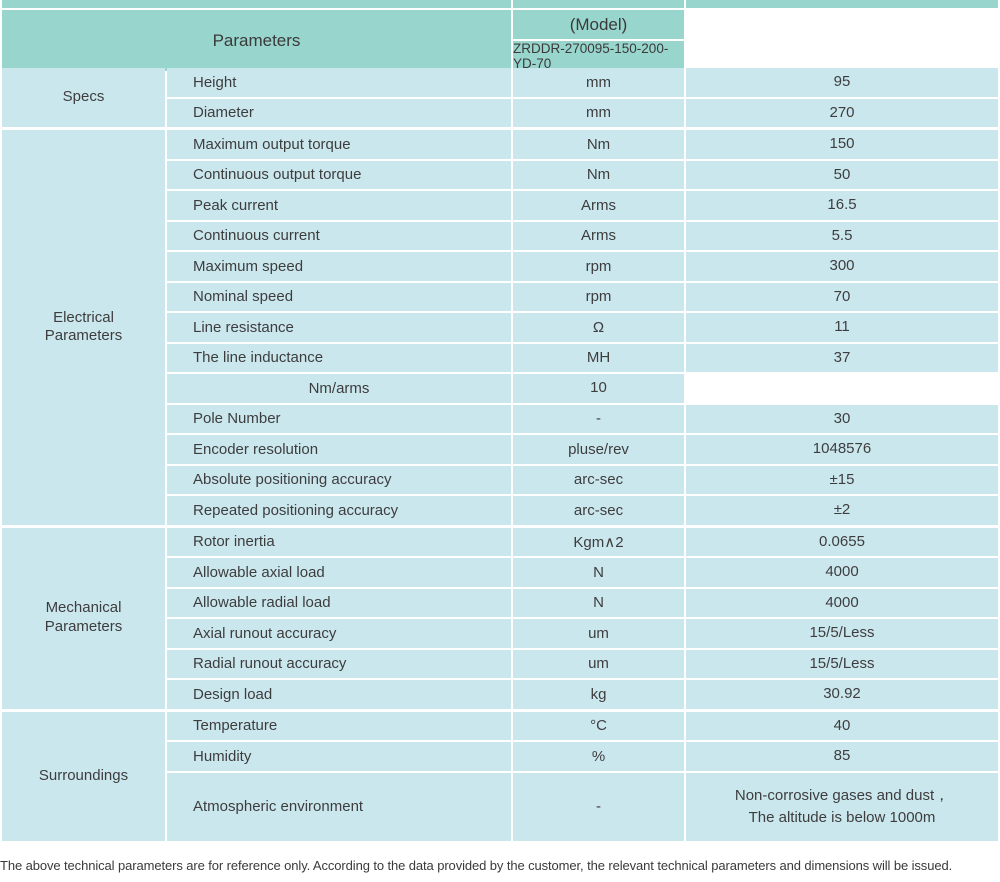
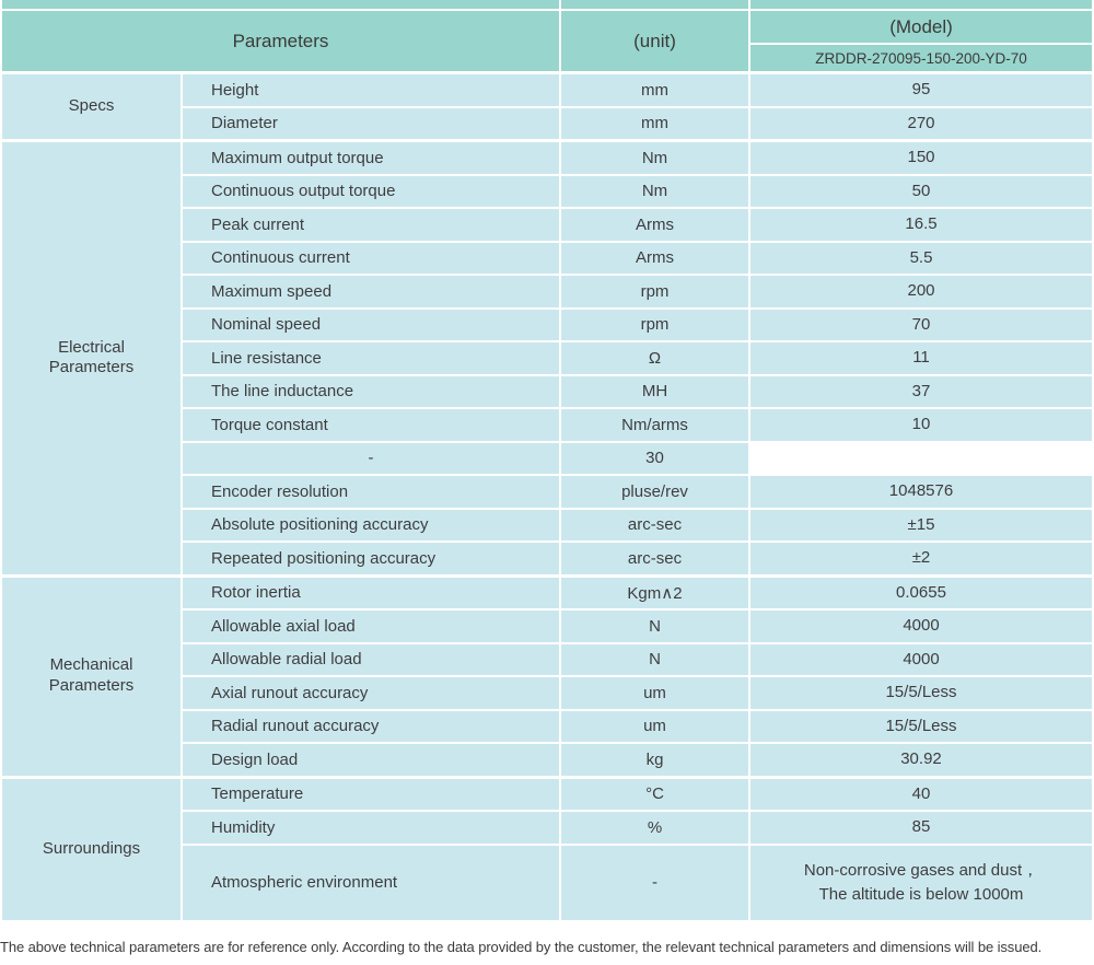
  Parameters
+ (unit)
  (Model)
  ZRDDR-270095-150-200-YD-70
  Specs
  Height
  mm
  95
  Diameter
  mm
  270
  Electrical
  Parameters
  Maximum output torque
  Nm
  150
  Continuous output torque
  Nm
  50
  Peak current
  Arms
  16.5
  Continuous current
  Arms
  5.5
  Maximum speed
  rpm
- 300
+ 200
  Nominal speed
  rpm
  70
  Line resistance
  Ω
  11
  The line inductance
  MH
  37
+ Torque constant
  Nm/arms
  10
- Pole Number
  -
  30
  Encoder resolution
  pluse/rev
  1048576
  Absolute positioning accuracy
  arc-sec
  ±15
  Repeated positioning accuracy
  arc-sec
  ±2
  Mechanical
  Parameters
  Rotor inertia
  Kgm∧2
  0.0655
  Allowable axial load
  N
  4000
  Allowable radial load
  N
  4000
  Axial runout accuracy
  um
  15/5/Less
  Radial runout accuracy
  um
  15/5/Less
  Design load
  kg
  30.92
  Surroundings
  Temperature
  °C
  40
  Humidity
  %
  85
  Atmospheric environment
  -
  Non-corrosive gases and dust，
  The altitude is below 1000m
  The above technical parameters are for reference only. According to the data provided by the customer, the relevant technical parameters and dimensions will be issued.
